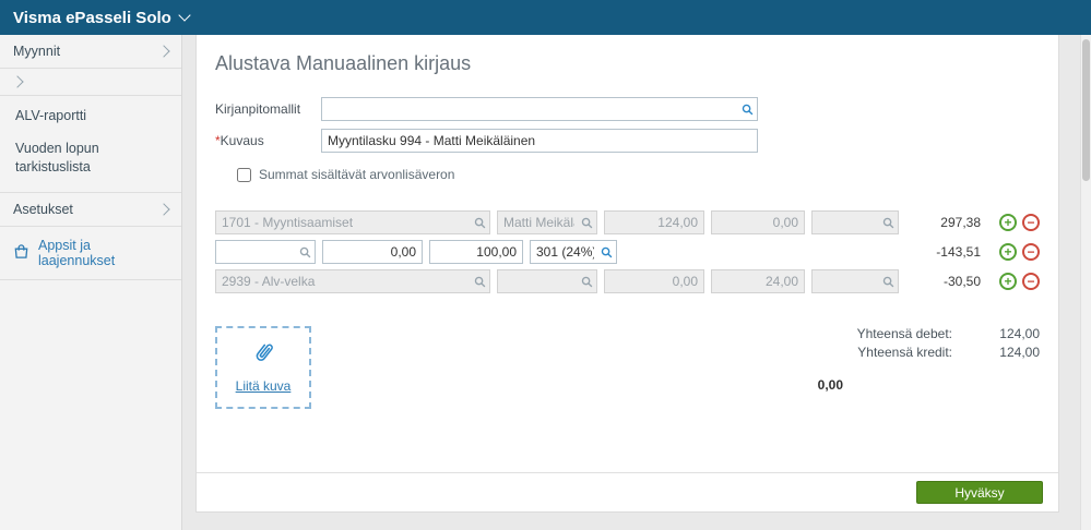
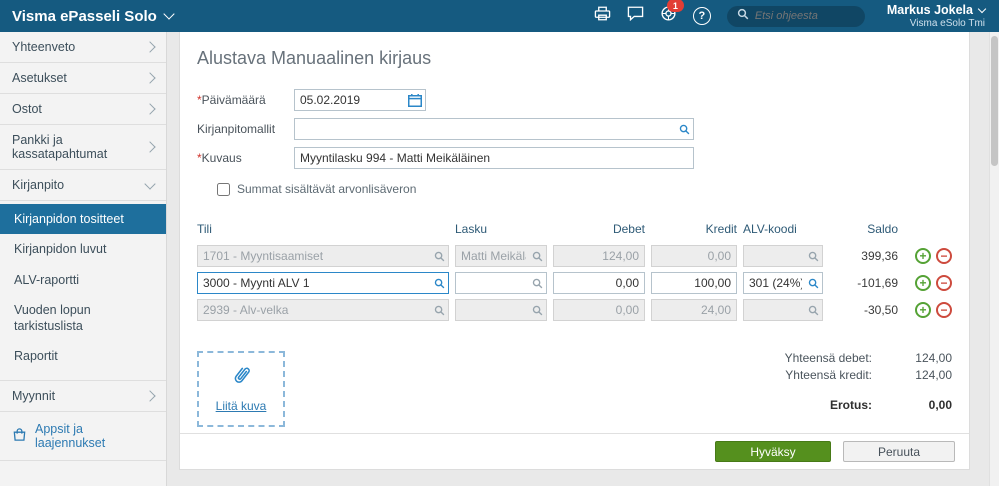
  Visma ePasseli Solo
+ 1
+ ?
+ Etsi ohjeesta
+ Markus Jokela
+ Visma eSolo Tmi
+ Yhteenveto
- Myynnit
+ Asetukset
+ Ostot
+ Pankki ja kassatapahtumat
+ Kirjanpito
+ Kirjanpidon tositteet
+ Kirjanpidon luvut
  ALV-raportti
  Vuoden lopun tarkistuslista
+ Raportit
- Asetukset
+ Myynnit
  Appsit ja laajennukset
  Alustava Manuaalinen kirjaus
+ *Päivämäärä
+ 05.02.2019
  Kirjanpitomallit
  *Kuvaus
  Myyntilasku 994 - Matti Meikäläinen
  Summat sisältävät arvonlisäveron
+ Tili
+ Lasku
+ Debet
+ Kredit
+ ALV-koodi
+ Saldo
  1701 - Myyntisaamiset
  Matti Meikäl
  124,00
  0,00
- 297,38
+ 399,36
  +
  −
+ 3000 - Myynti ALV 1
  0,00
  100,00
  301 (24%
- -143,51
+ -101,69
  +
  −
  2939 - Alv-velka
  0,00
  24,00
  -30,50
  +
  −
  Liitä kuva
  Yhteensä debet:
  124,00
  Yhteensä kredit:
  124,00
+ Erotus:
  0,00
  Hyväksy
+ Peruuta
